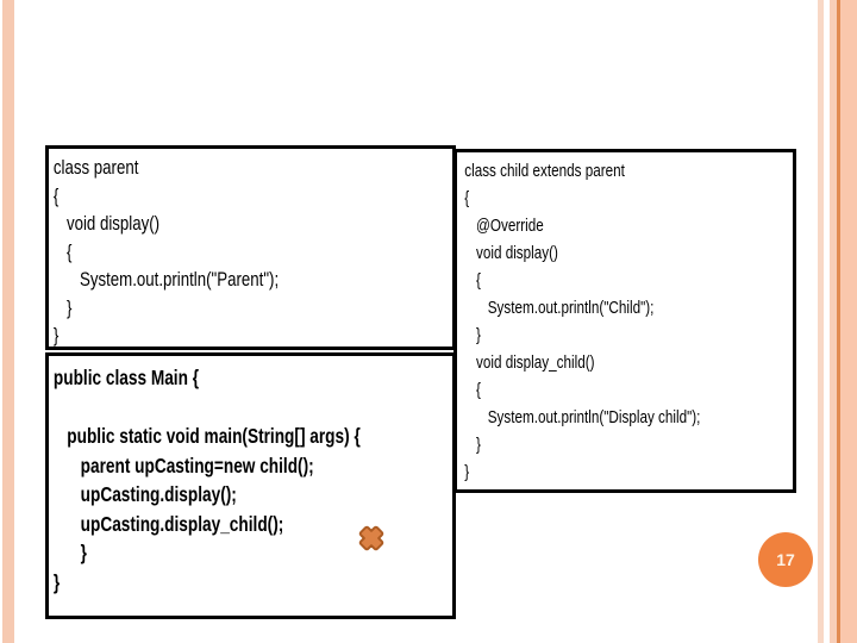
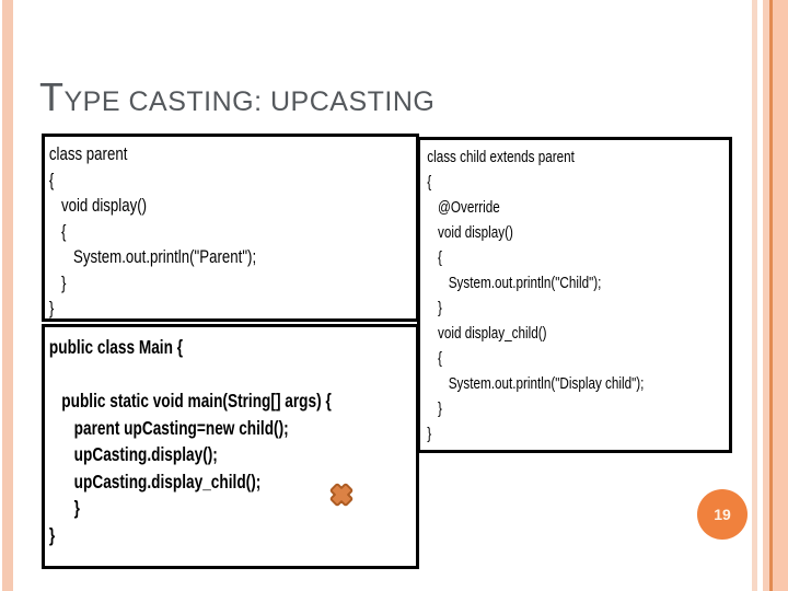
+ TYPE CASTING: UPCASTING
  class parent
  {
  void display()
  {
  System.out.println("Parent");
  }
  }
  public class Main {
  public static void main(String[] args) {
  parent upCasting=new child();
  upCasting.display();
  upCasting.display_child();
  }
  }
  class child extends parent
  {
  @Override
  void display()
  {
  System.out.println("Child");
  }
  void display_child()
  {
  System.out.println("Display child");
  }
  }
- 17
+ 19
